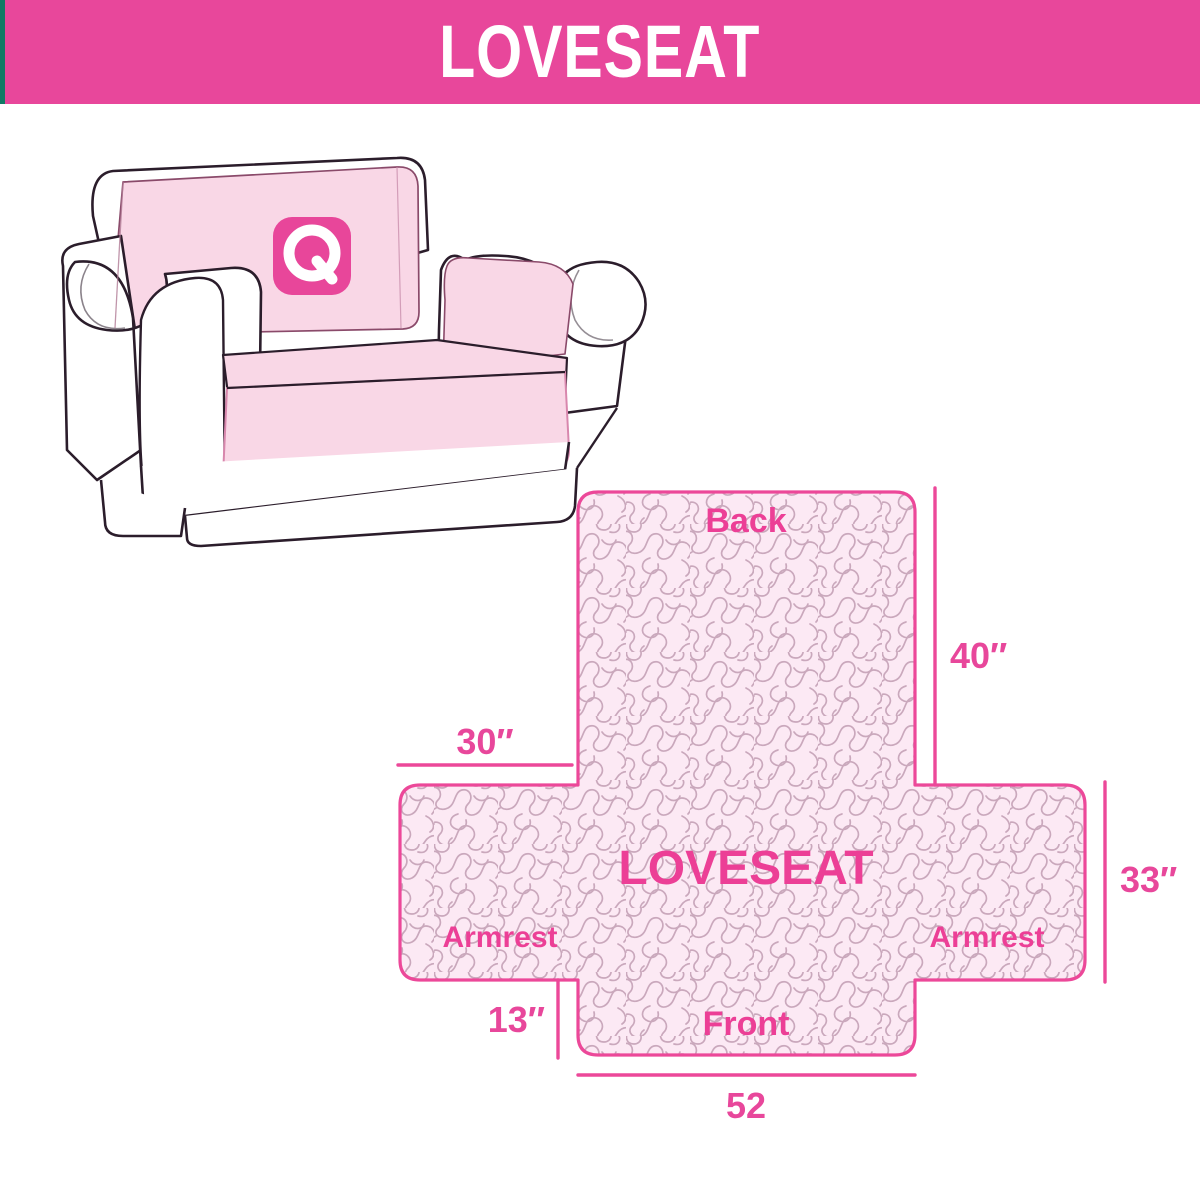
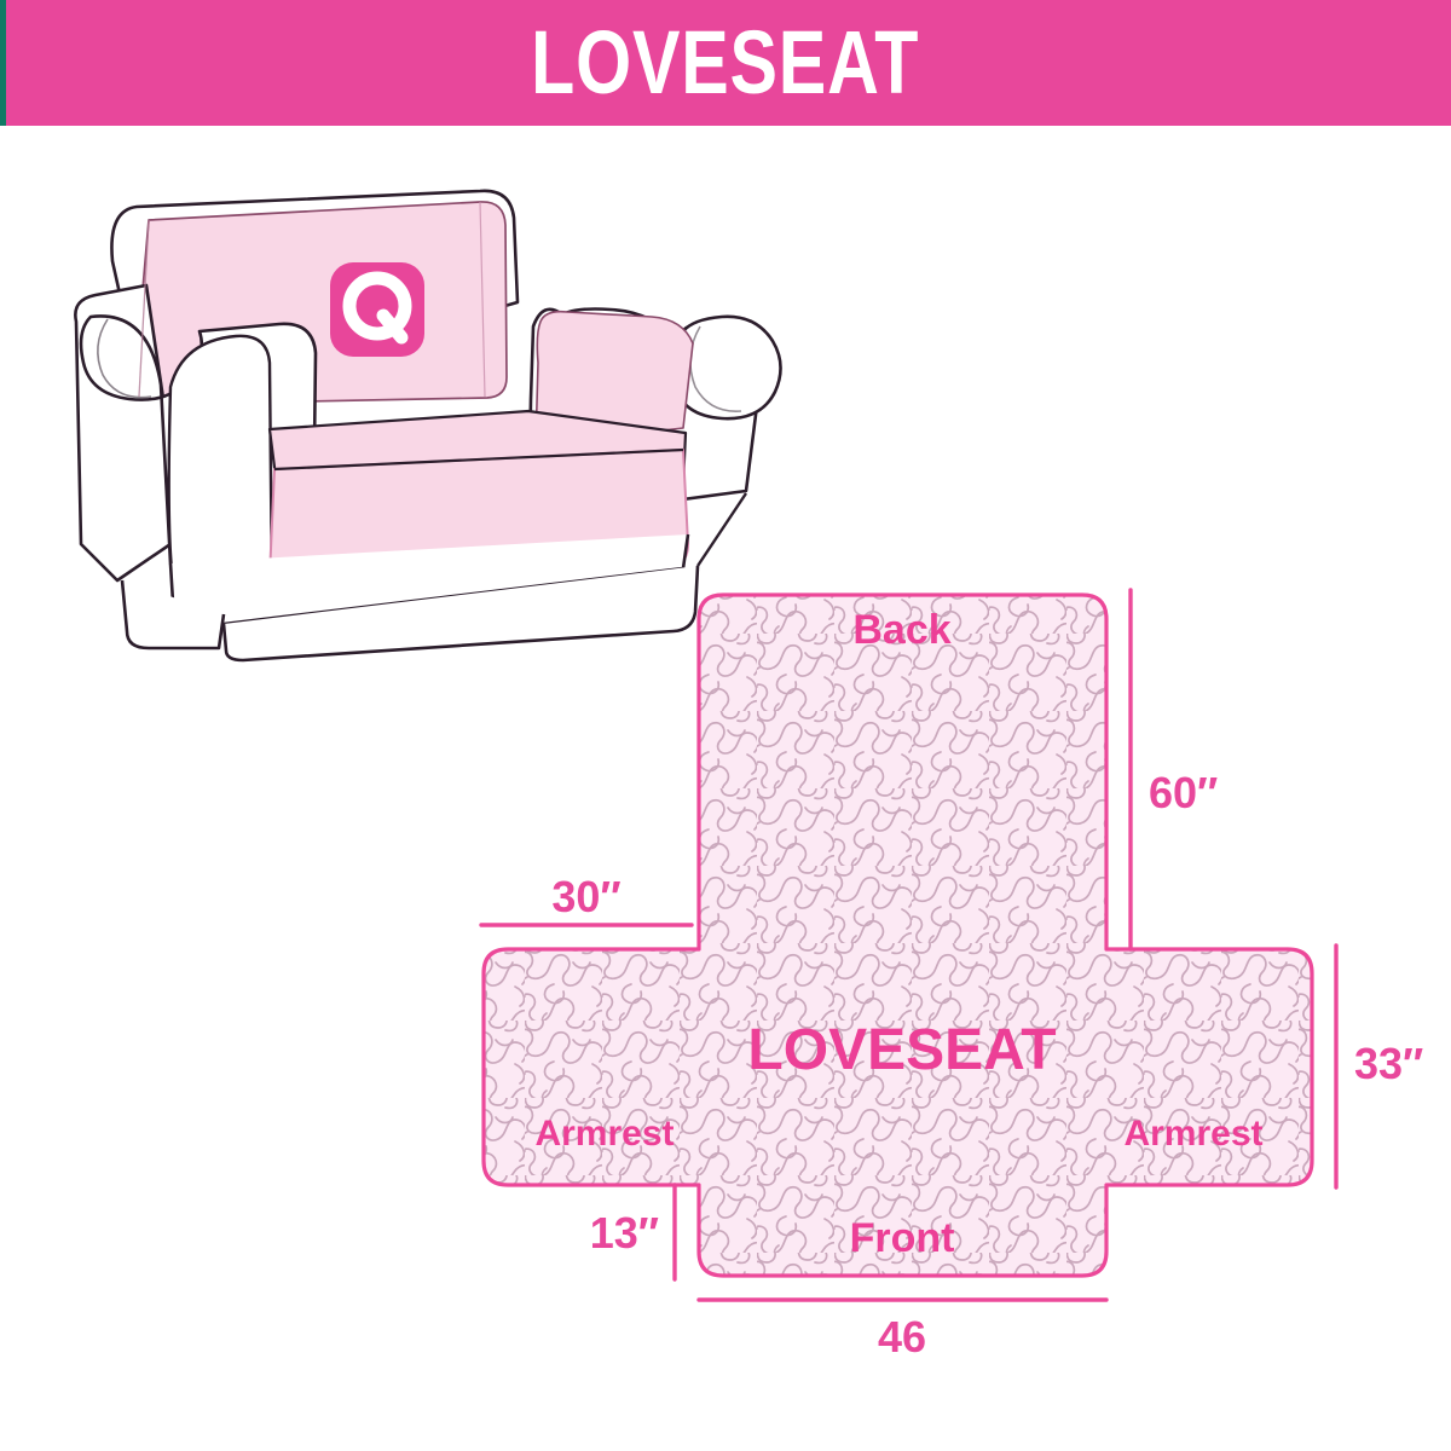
  LOVESEAT
  Back
  LOVESEAT
  Armrest
  Armrest
  Front
- 40″
+ 60″
  30″
  33″
  13″
- 52
+ 46
